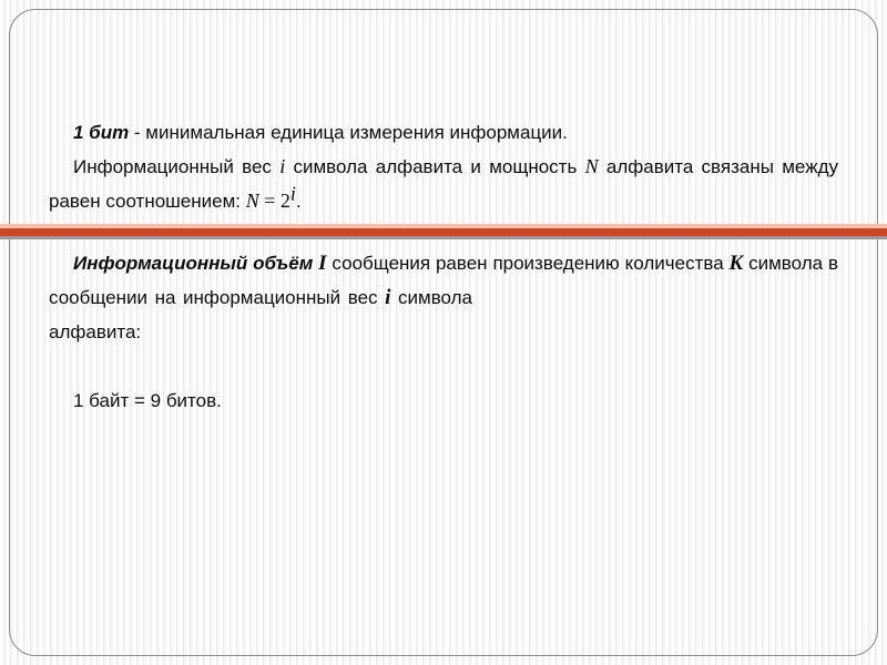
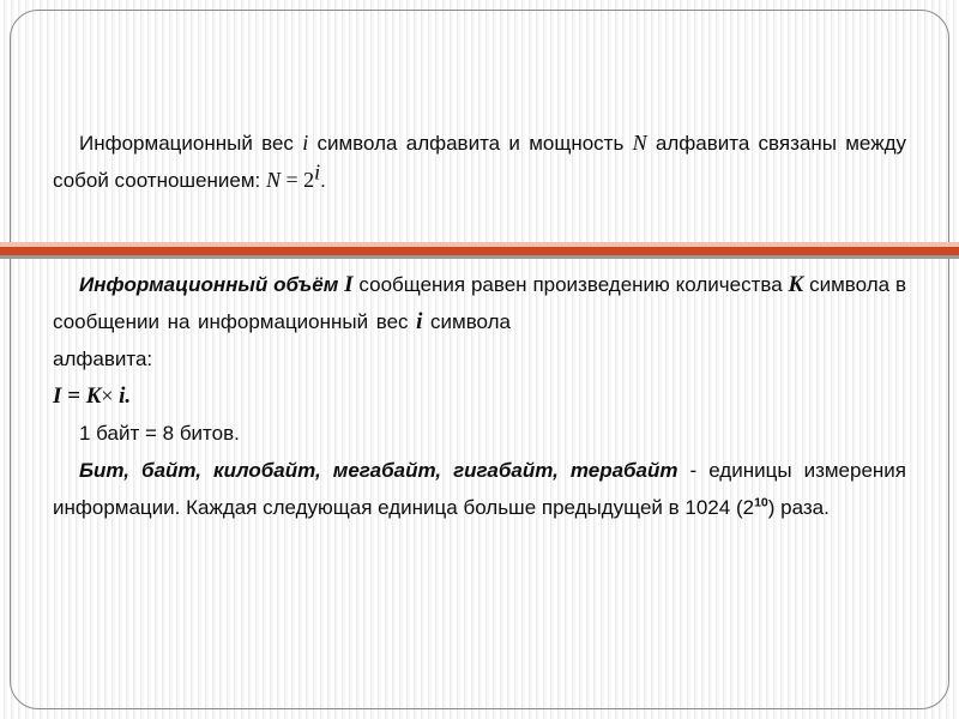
- 1 бит - минимальная единица измерения информации.
- Информационный вес i символа алфавита и мощность N алфавита связаны между равен соотношением: N = 2i.
+ Информационный вес i символа алфавита и мощность N алфавита связаны между собой соотношением: N = 2i.
  Информационный объём I сообщения равен произведению количества K символа в сообщении на информационный вес i символаалфавита:
+ I = K× i.
- 1 байт = 9 битов.
+ 1 байт = 8 битов.
+ Бит, байт, килобайт, мегабайт, гигабайт, терабайт - единицы измерения информации. Каждая следующая единица больше предыдущей в 1024 (210) раза.
